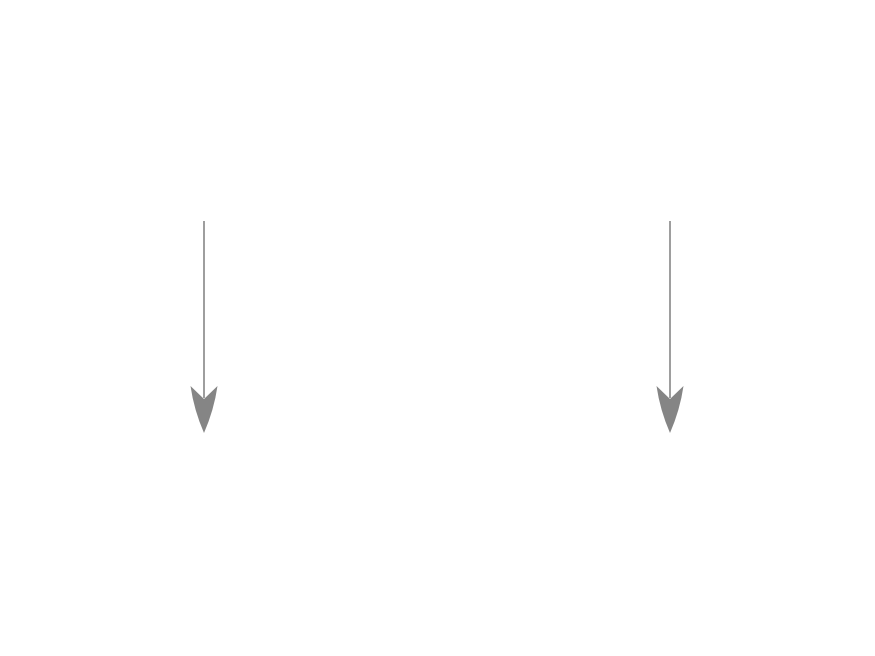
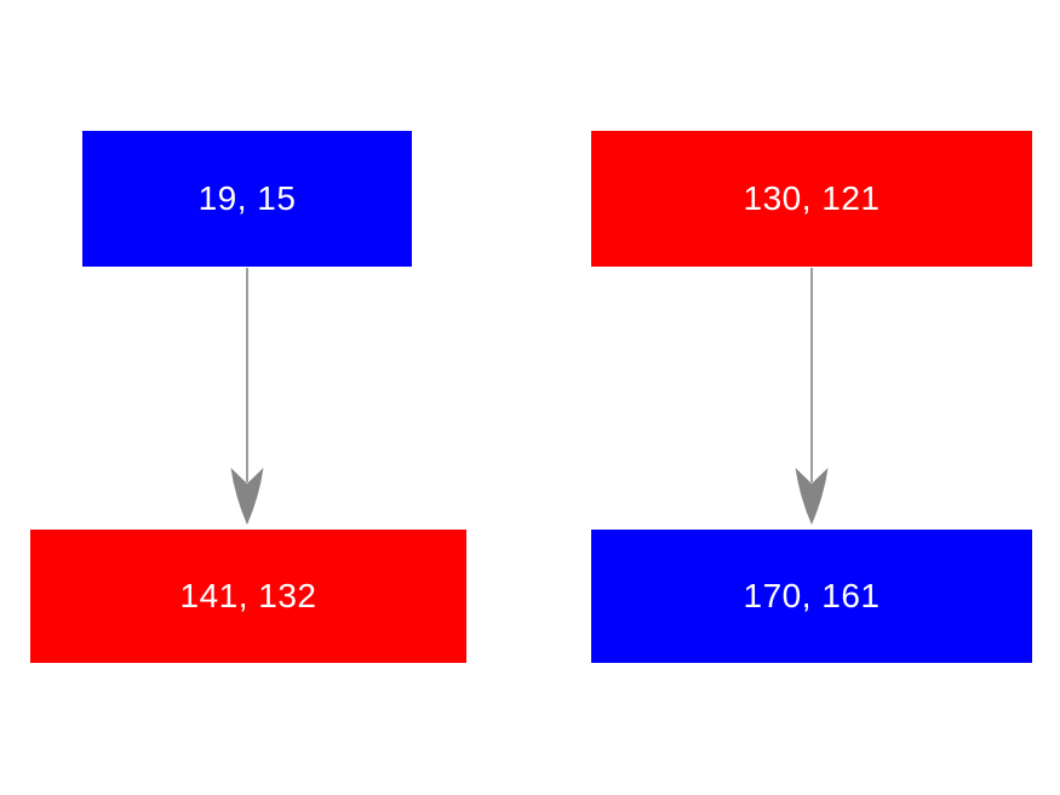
+ 19, 15
+ 130, 121
+ 141, 132
+ 170, 161
